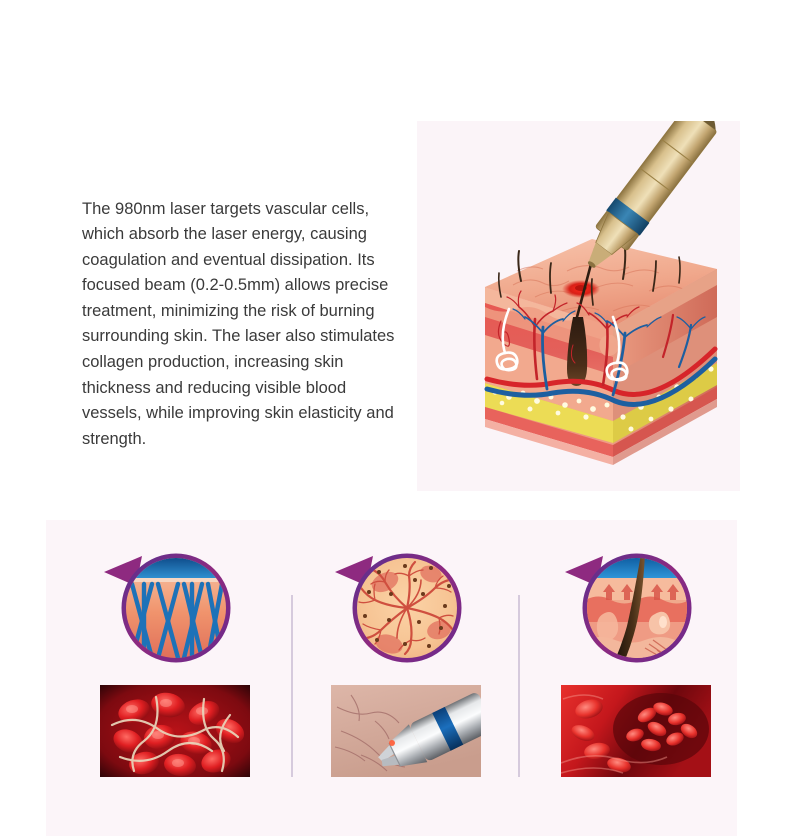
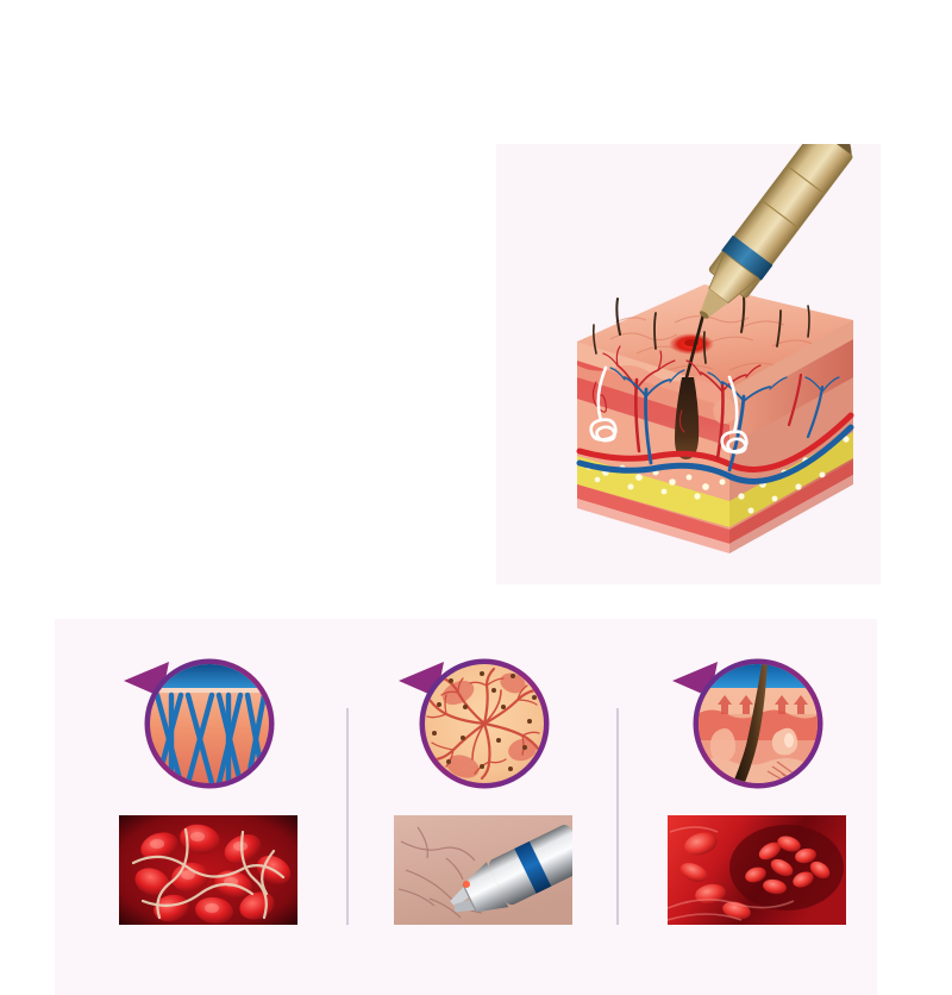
- The 980nm laser targets vascular cells, which absorb the laser energy, causing coagulation and eventual dissipation. Its focused beam (0.2-0.5mm) allows precise treatment, minimizing the risk of burning surrounding skin. The laser also stimulates collagen production, increasing skin thickness and reducing visible blood vessels, while improving skin elasticity and strength.
